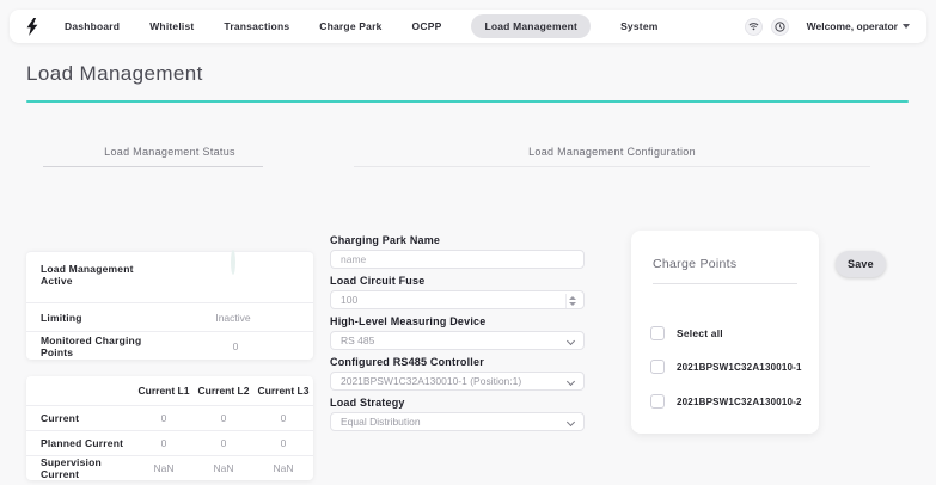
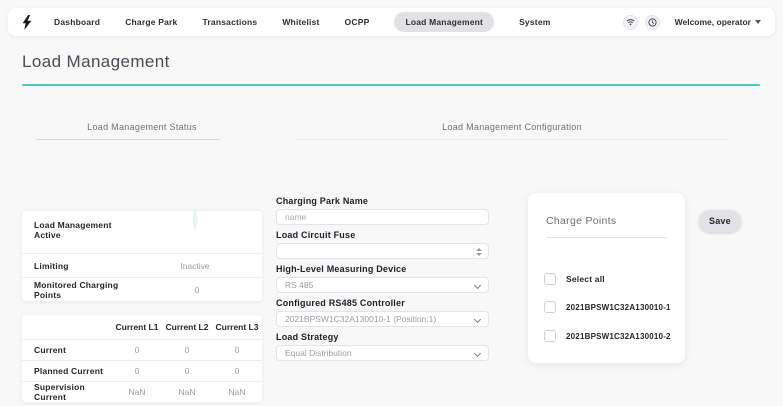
  Dashboard
- Whitelist
+ Charge Park
  Transactions
- Charge Park
+ Whitelist
  OCPP
  Load Management
  System
  Welcome, operator
  Load Management
  Load Management Status
  Load Management Configuration
  Load Management Active
  Limiting
  Inactive
  Monitored Charging Points
  0
  Current L1
  Current L2
  Current L3
  Current
  0
  0
  0
  Planned Current
  0
  0
  0
  Supervision Current
  NaN
  NaN
  NaN
  Charging Park Name
  name
  Load Circuit Fuse
- 100
  High-Level Measuring Device
  RS 485
  Configured RS485 Controller
  2021BPSW1C32A130010-1 (Position:1)
  Load Strategy
  Equal Distribution
  Charge Points
  Select all
  2021BPSW1C32A130010-1
  2021BPSW1C32A130010-2
  Save
